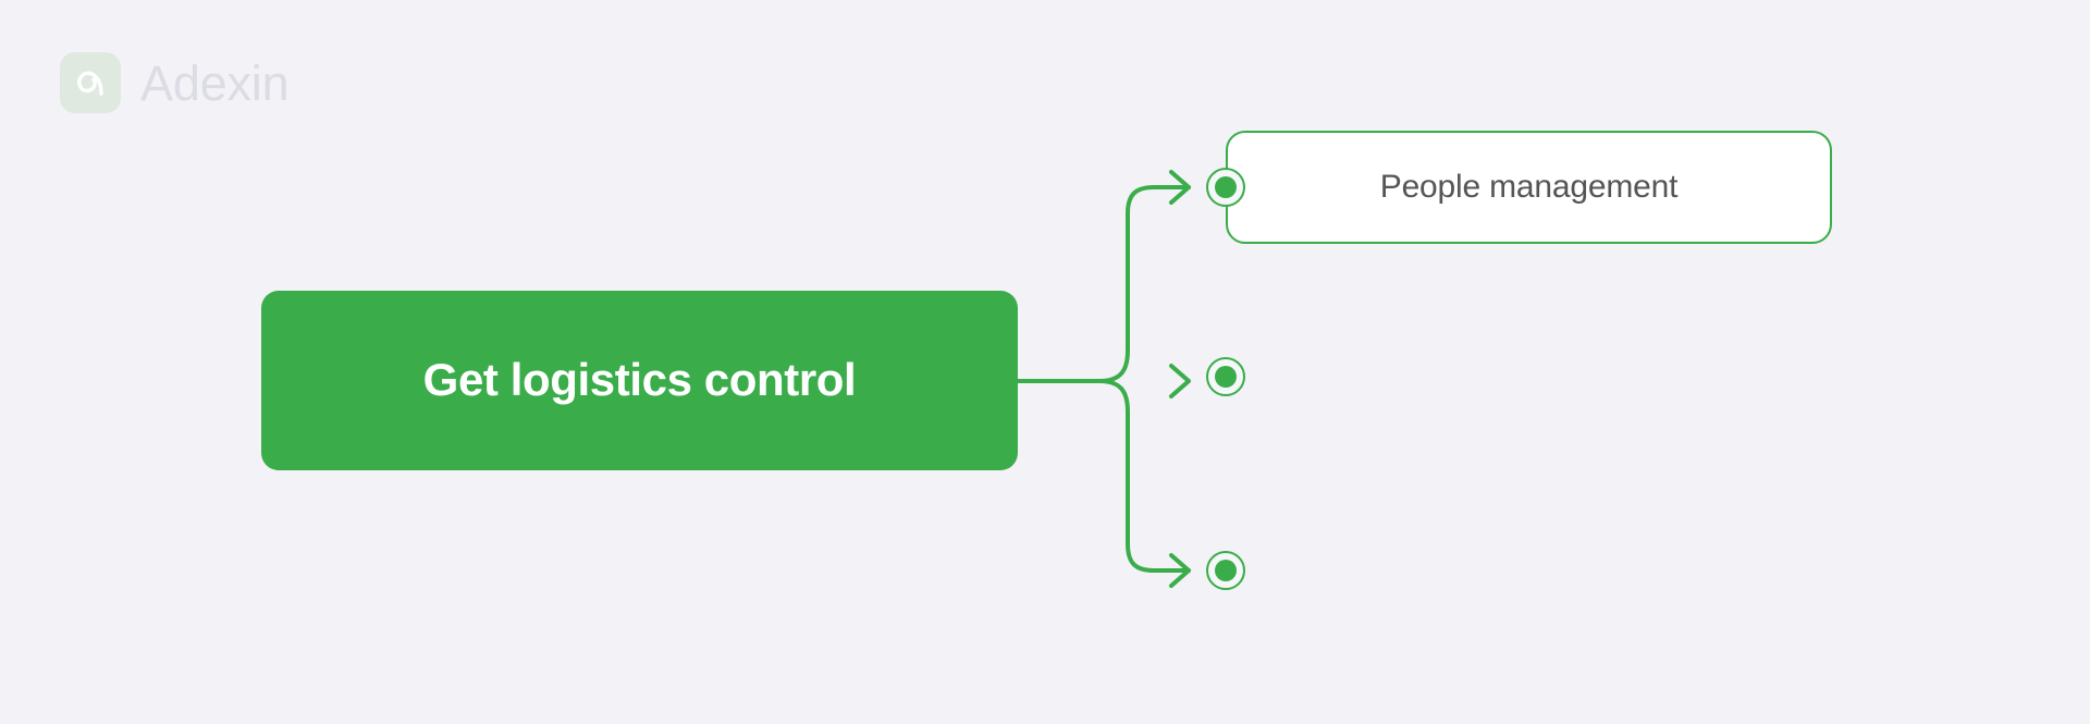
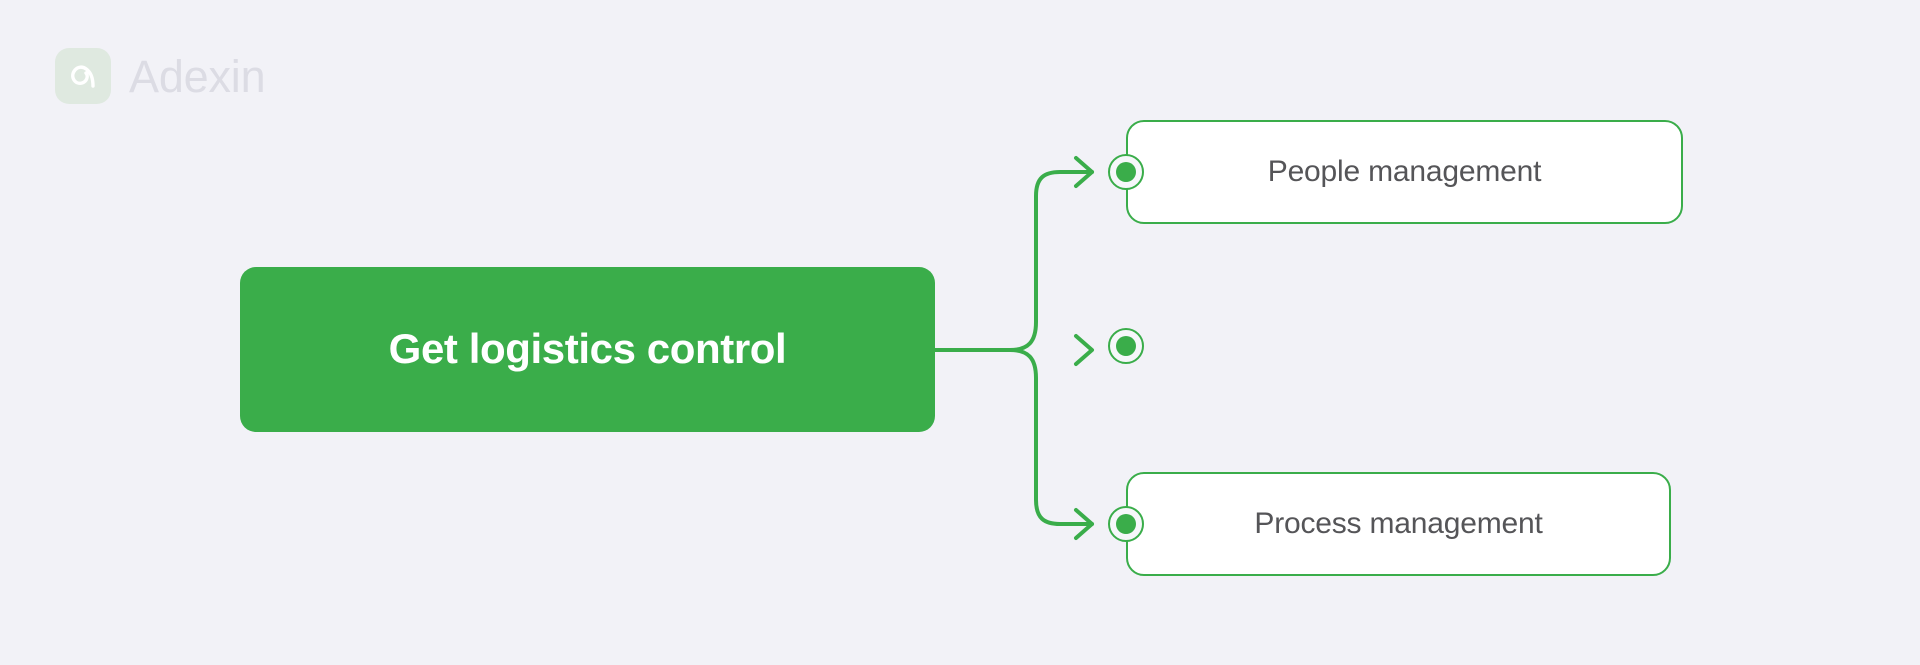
  Get logistics control
  People management
+ Process management
